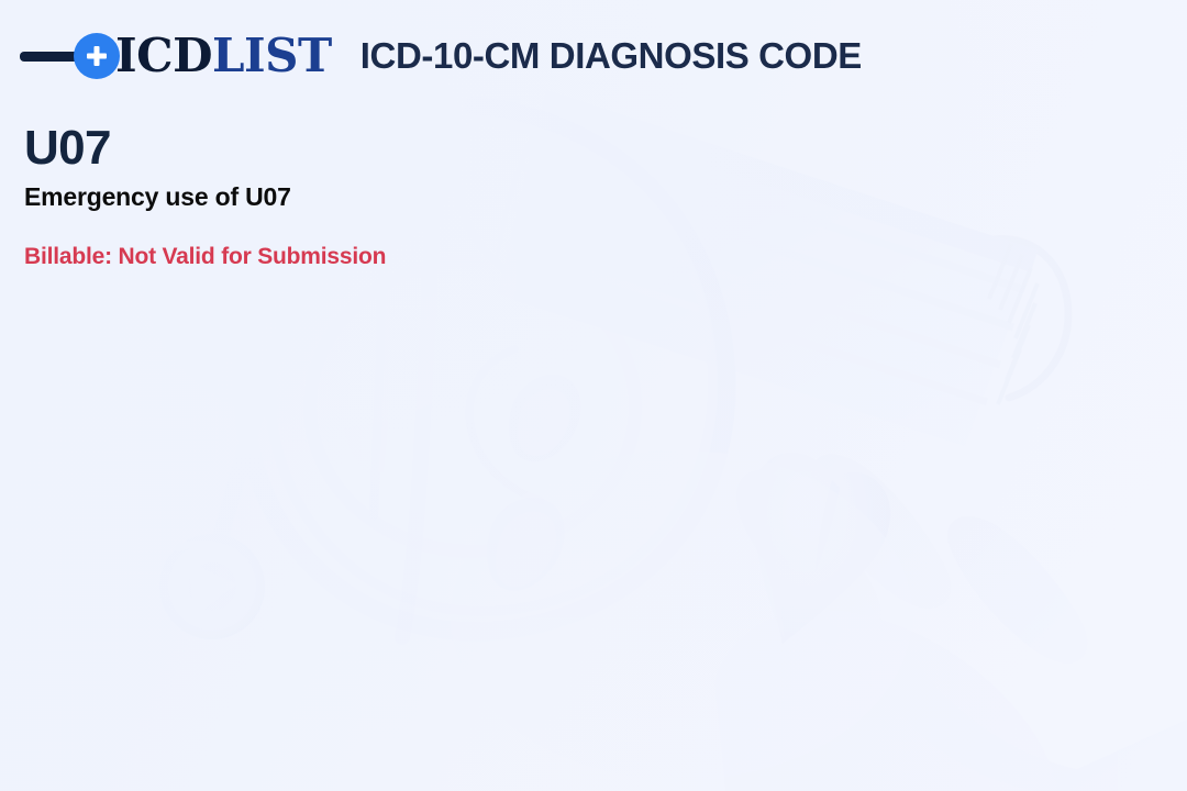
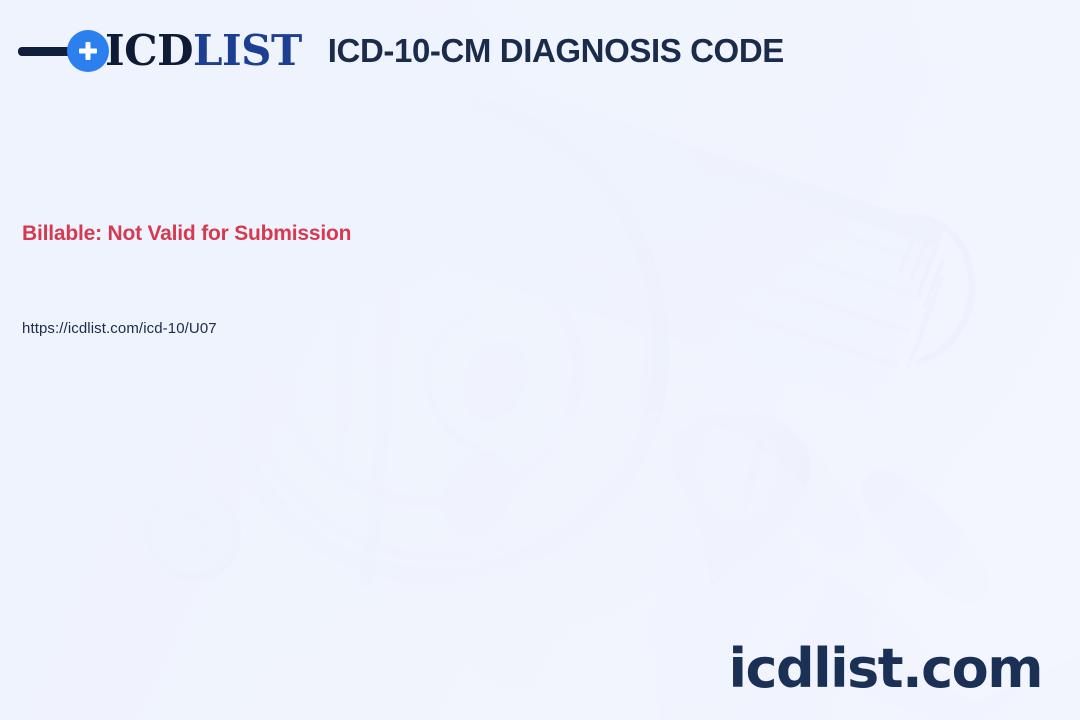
  ICDLIST
  ICD-10-CM DIAGNOSIS CODE
- U07
- Emergency use of U07
  Billable: Not Valid for Submission
+ https://icdlist.com/icd-10/U07
+ icdlist.com
